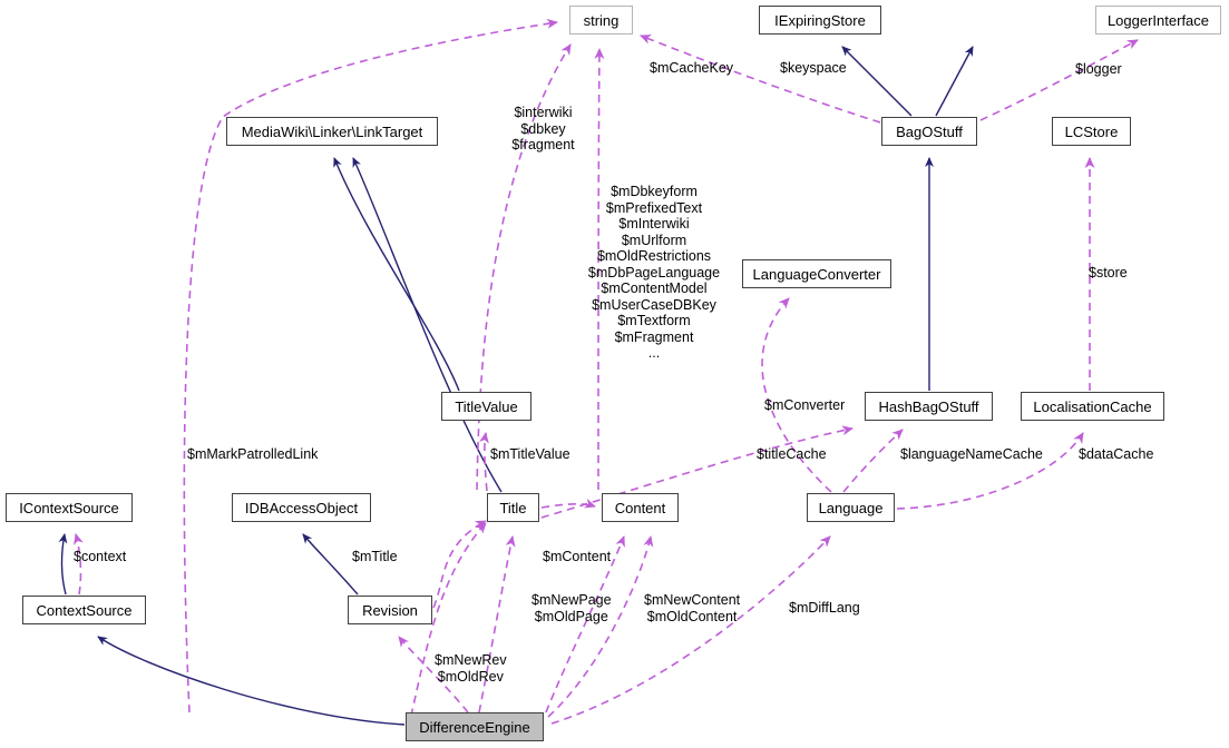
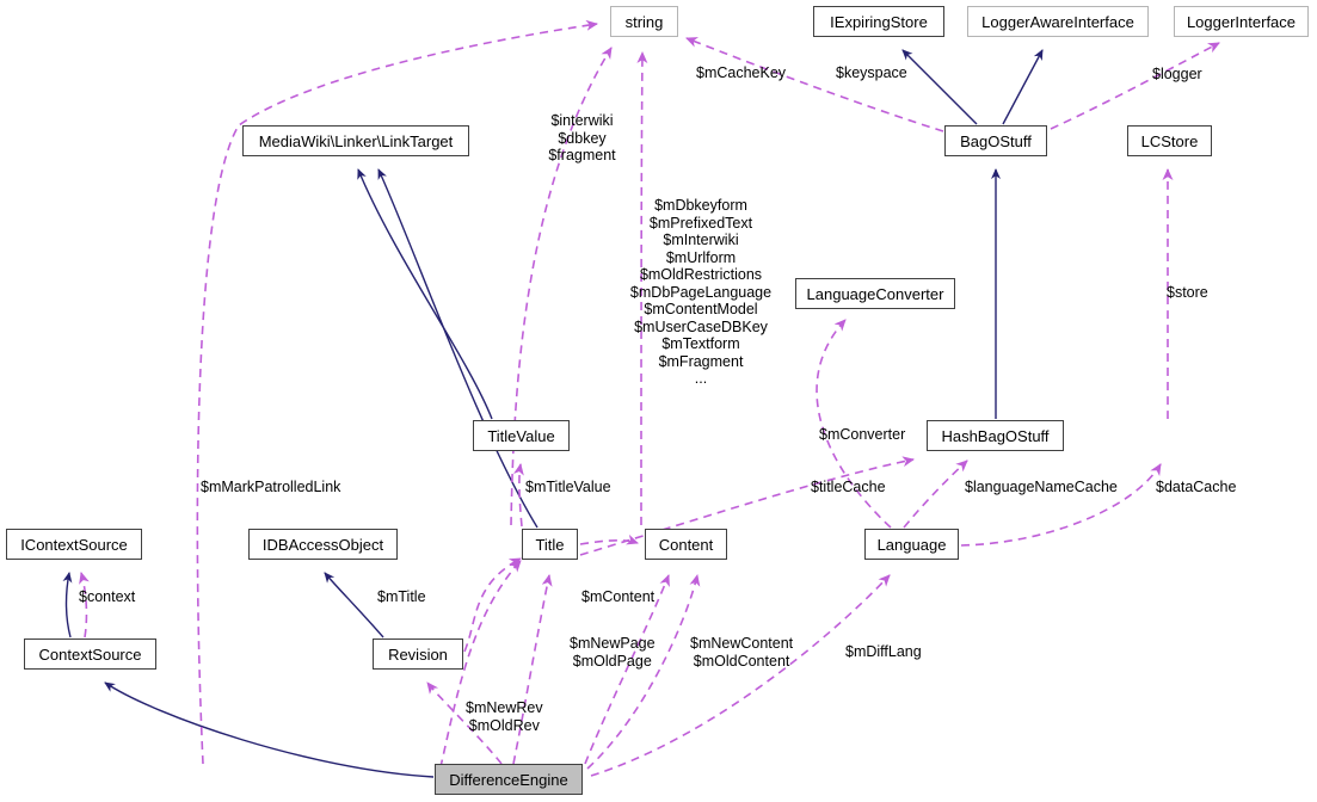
  string
  IExpiringStore
+ LoggerAwareInterface
  LoggerInterface
  MediaWiki\Linker\LinkTarget
  BagOStuff
  LCStore
  LanguageConverter
  TitleValue
  HashBagOStuff
- LocalisationCache
  IContextSource
  IDBAccessObject
  Title
  Content
  Language
  ContextSource
  Revision
  DifferenceEngine
  $interwiki
  $dbkey
  $fragment
  $mDbkeyform
  $mPrefixedText
  $mInterwiki
  $mUrlform
  $mOldRestrictions
  $mDbPageLanguage
  $mContentModel
  $mUserCaseDBKey
  $mTextform
  $mFragment
  ...
  $mCacheKey
  $keyspace
  $logger
  $store
  $mConverter
  $mMarkPatrolledLink
  $mTitleValue
  $titleCache
  $languageNameCache
  $dataCache
  $context
  $mTitle
  $mContent
  $mNewPage
  $mOldPage
  $mNewContent
  $mOldContent
  $mDiffLang
  $mNewRev
  $mOldRev
